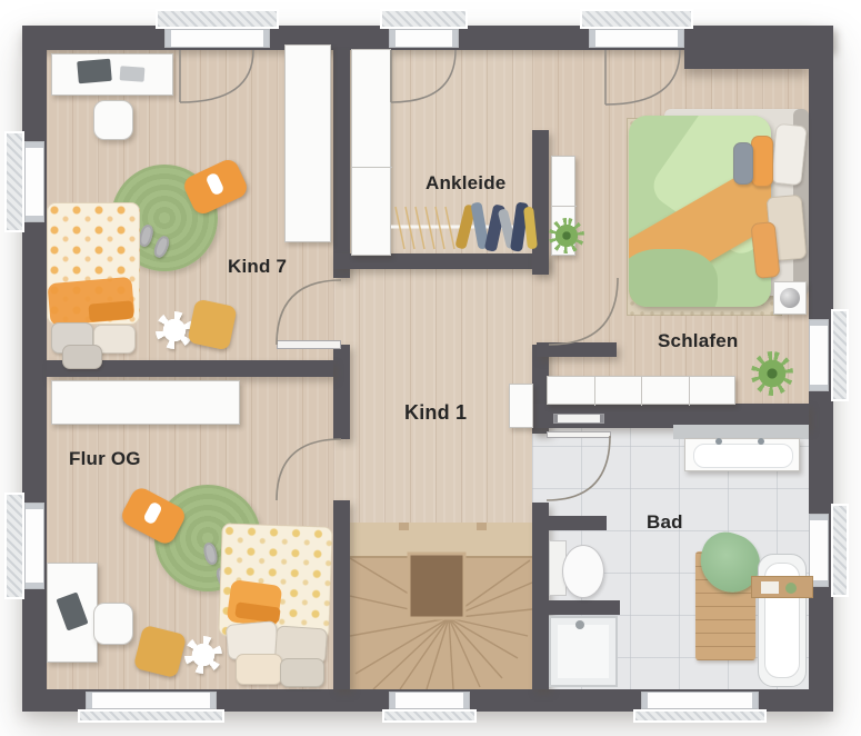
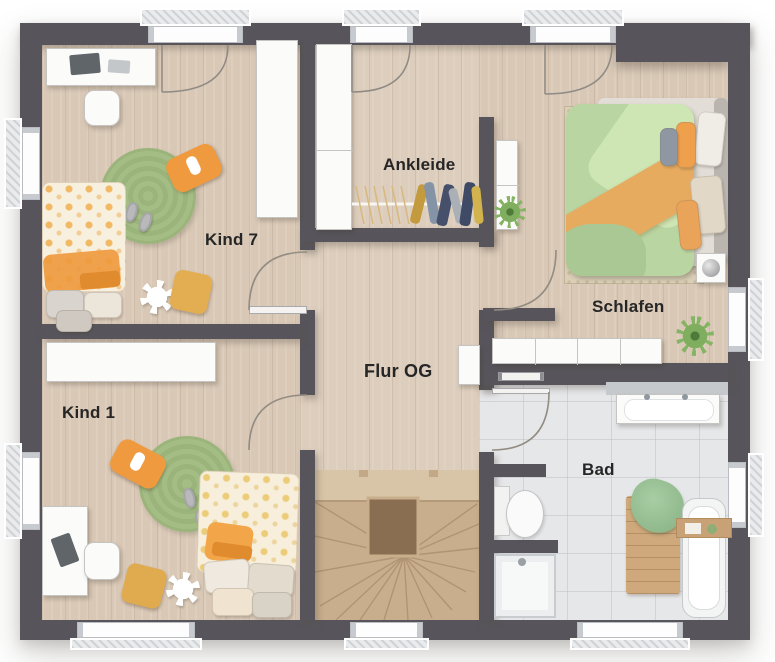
  Kind 7
- Flur OG
+ Kind 1
  Ankleide
  Schlafen
  Bad
- Kind 1
+ Flur OG
